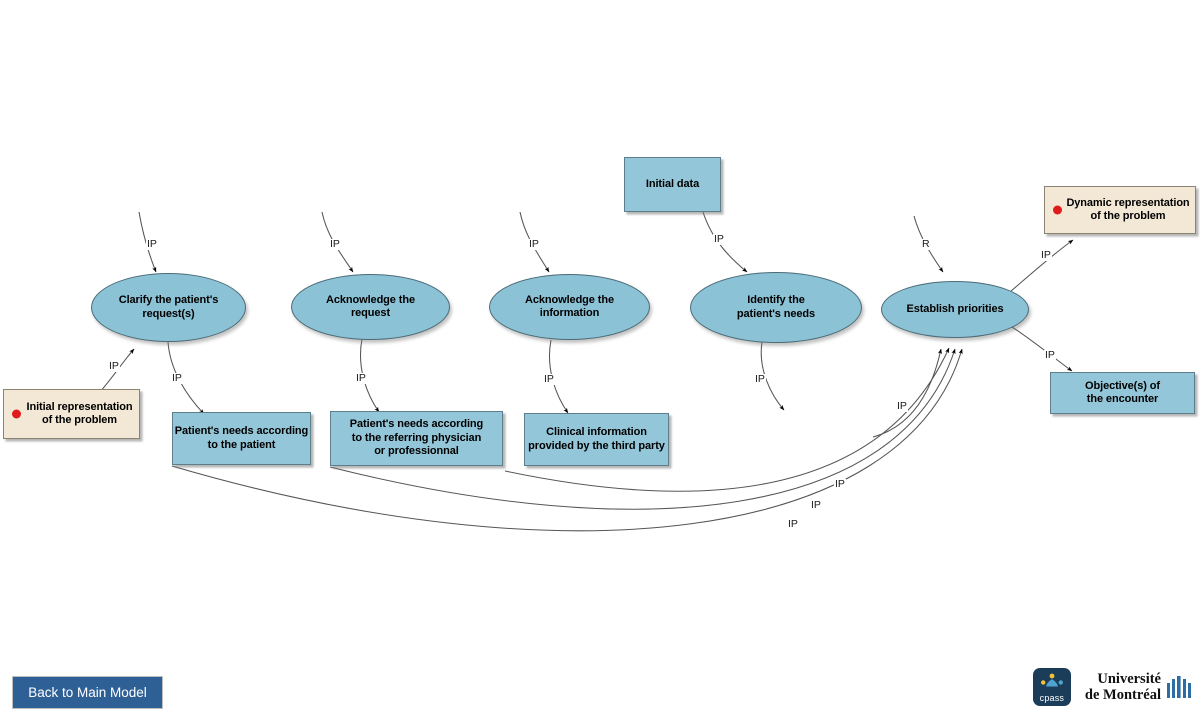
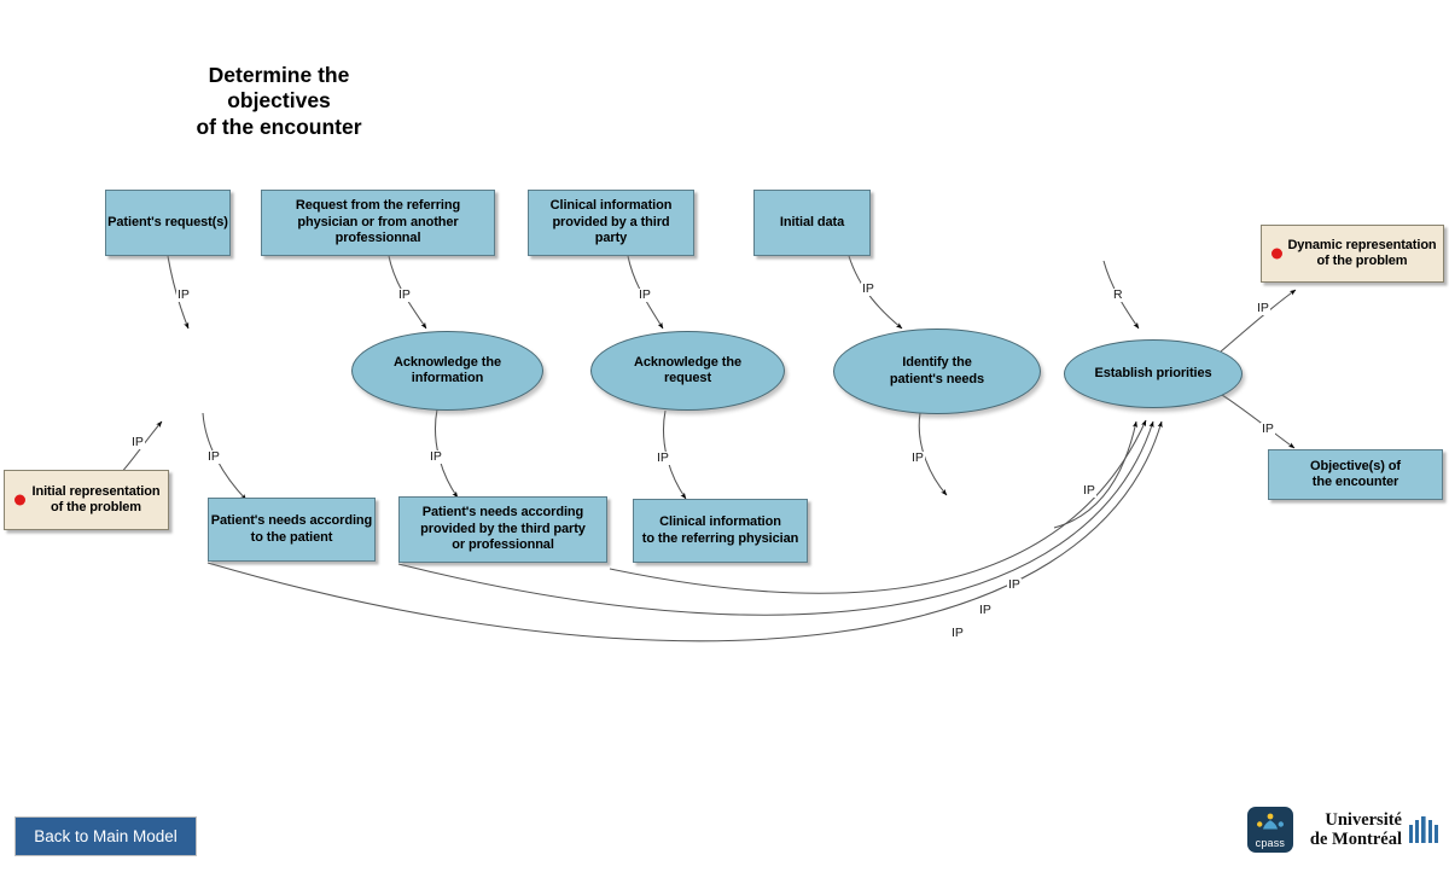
+ Determine the objectives
+ of the encounter
+ Patient's request(s)
+ Request from the referring physician or from another professionnal
+ Clinical information provided by a third party
  Initial data
  Dynamic representation
  of the problem
  Objective(s) of
  the encounter
- Clarify the patient's
- request(s)
  Acknowledge the
- request
+ information
  Acknowledge the
- information
+ request
  Identify the
  patient's needs
  Establish priorities
  Initial representation
  of the problem
  Patient's needs according
  to the patient
  Patient's needs according
- to the referring physician
+ provided by the third party
  or professionnal
  Clinical information
- provided by the third party
+ to the referring physician
  IP
  IP
  IP
  IP
  R
  IP
  IP
  IP
  IP
  IP
  IP
  IP
  IP
  IP
  IP
  IP
  Back to Main Model
  cpass
  Université
  de Montréal
